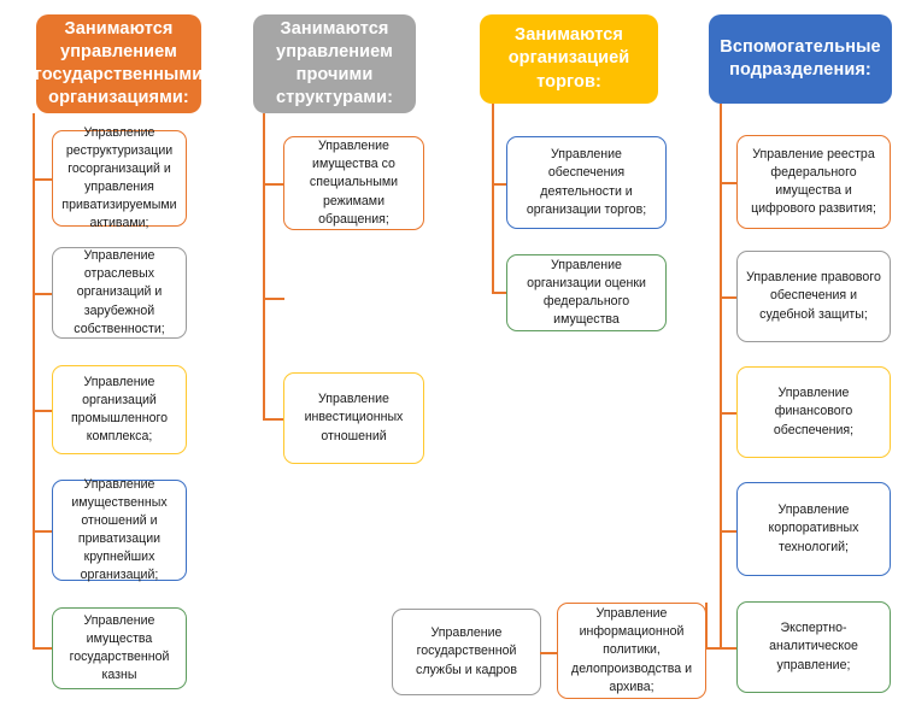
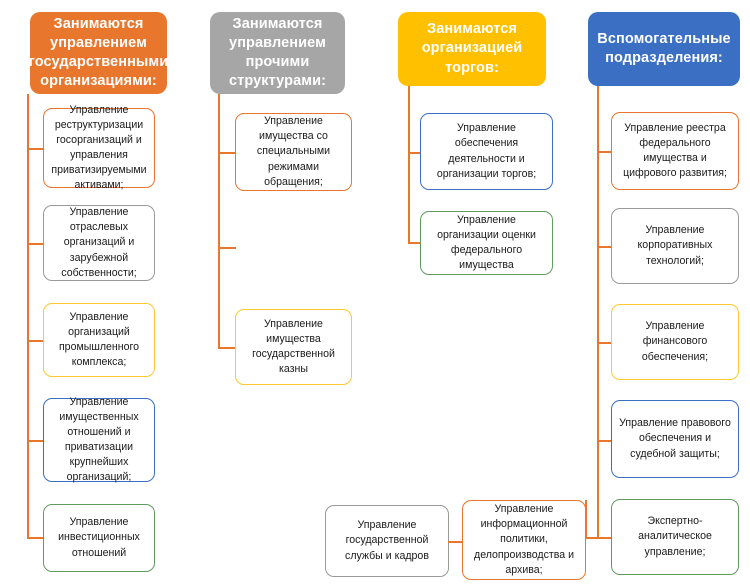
  Занимаются управлением государственными организациями:
  Управление реструктуризации госорганизаций и управления приватизируемыми активами;
  Управление отраслевых организаций и зарубежной собственности;
  Управление организаций промышленного комплекса;
  Управление имущественных отношений и приватизации крупнейших организаций;
- Управление имущества государственной казны
+ Управление инвестиционных отношений
  Занимаются управлением прочими структурами:
  Управление имущества со специальными режимами обращения;
- Управление инвестиционных отношений
+ Управление имущества государственной казны
  Занимаются организацией торгов:
  Управление обеспечения деятельности и организации торгов;
  Управление организации оценки федерального имущества
  Вспомогательные подразделения:
  Управление реестра федерального имущества и цифрового развития;
- Управление правового обеспечения и судебной защиты;
+ Управление корпоративных технологий;
  Управление финансового обеспечения;
- Управление корпоративных технологий;
+ Управление правового обеспечения и судебной защиты;
  Экспертно-аналитическое управление;
  Управление государственной службы и кадров
  Управление информационной политики, делопроизводства и архива;
